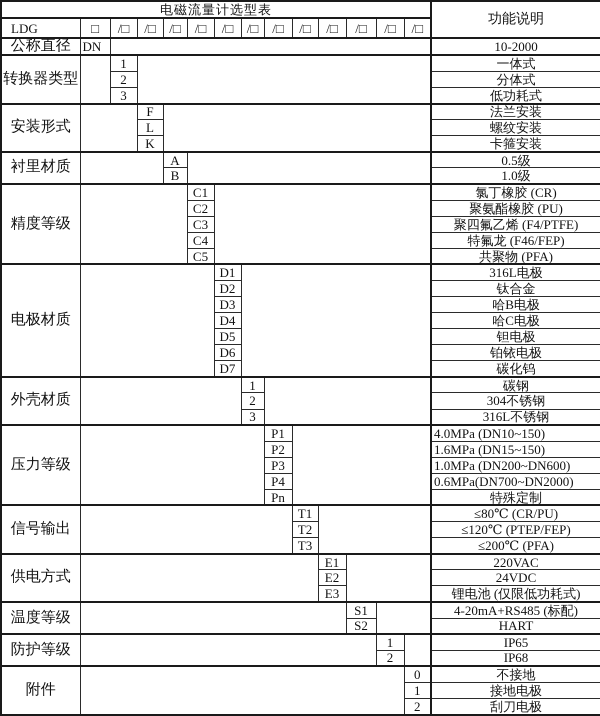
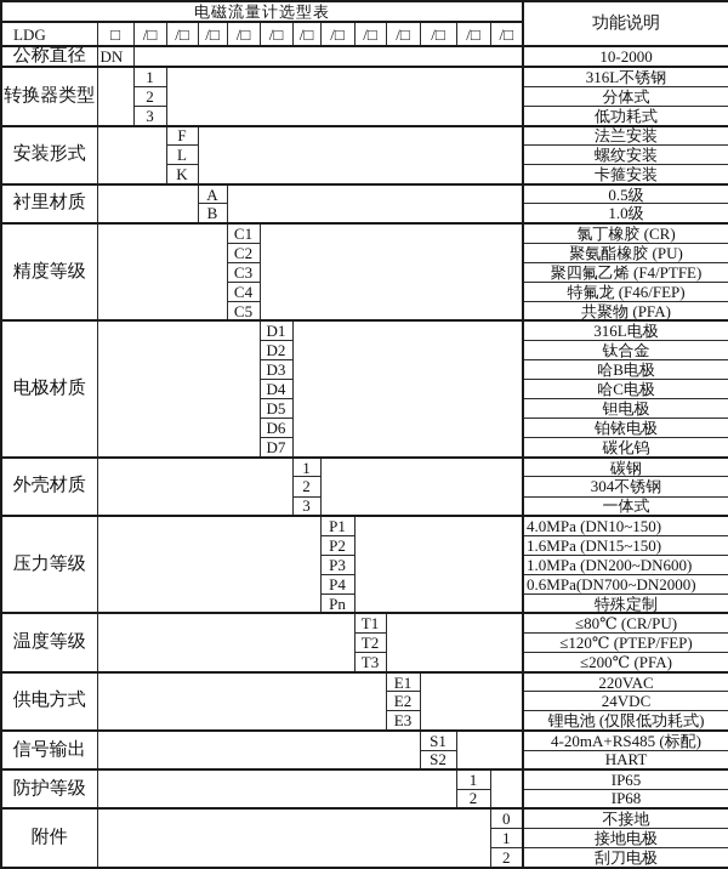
  电磁流量计选型表	功能说明
  LDG	□	/□	/□	/□	/□	/□	/□	/□	/□	/□	/□	/□	/□
  公称直径	DN		10-2000
- 转换器类型		1		一体式
+ 转换器类型		1		316L不锈钢
  2	分体式
  3	低功耗式
  安装形式		F		法兰安装
  L	螺纹安装
  K	卡箍安装
  衬里材质		A		0.5级
  B	1.0级
  精度等级		C1		氯丁橡胶 (CR)
  C2	聚氨酯橡胶 (PU)
  C3	聚四氟乙烯 (F4/PTFE)
  C4	特氟龙 (F46/FEP)
  C5	共聚物 (PFA)
  电极材质		D1		316L电极
  D2	钛合金
  D3	哈B电极
  D4	哈C电极
  D5	钽电极
  D6	铂铱电极
  D7	碳化钨
  外壳材质		1		碳钢
  2	304不锈钢
- 3	316L不锈钢
+ 3	一体式
  压力等级		P1		4.0MPa (DN10~150)
  P2	1.6MPa (DN15~150)
  P3	1.0MPa (DN200~DN600)
  P4	0.6MPa(DN700~DN2000)
  Pn	特殊定制
- 信号输出		T1		≤80℃ (CR/PU)
+ 温度等级		T1		≤80℃ (CR/PU)
  T2	≤120℃ (PTEP/FEP)
  T3	≤200℃ (PFA)
  供电方式		E1		220VAC
  E2	24VDC
  E3	锂电池 (仅限低功耗式)
- 温度等级		S1		4-20mA+RS485 (标配)
+ 信号输出		S1		4-20mA+RS485 (标配)
  S2	HART
  防护等级		1		IP65
  2	IP68
  附件		0	不接地
  1	接地电极
  2	刮刀电极
